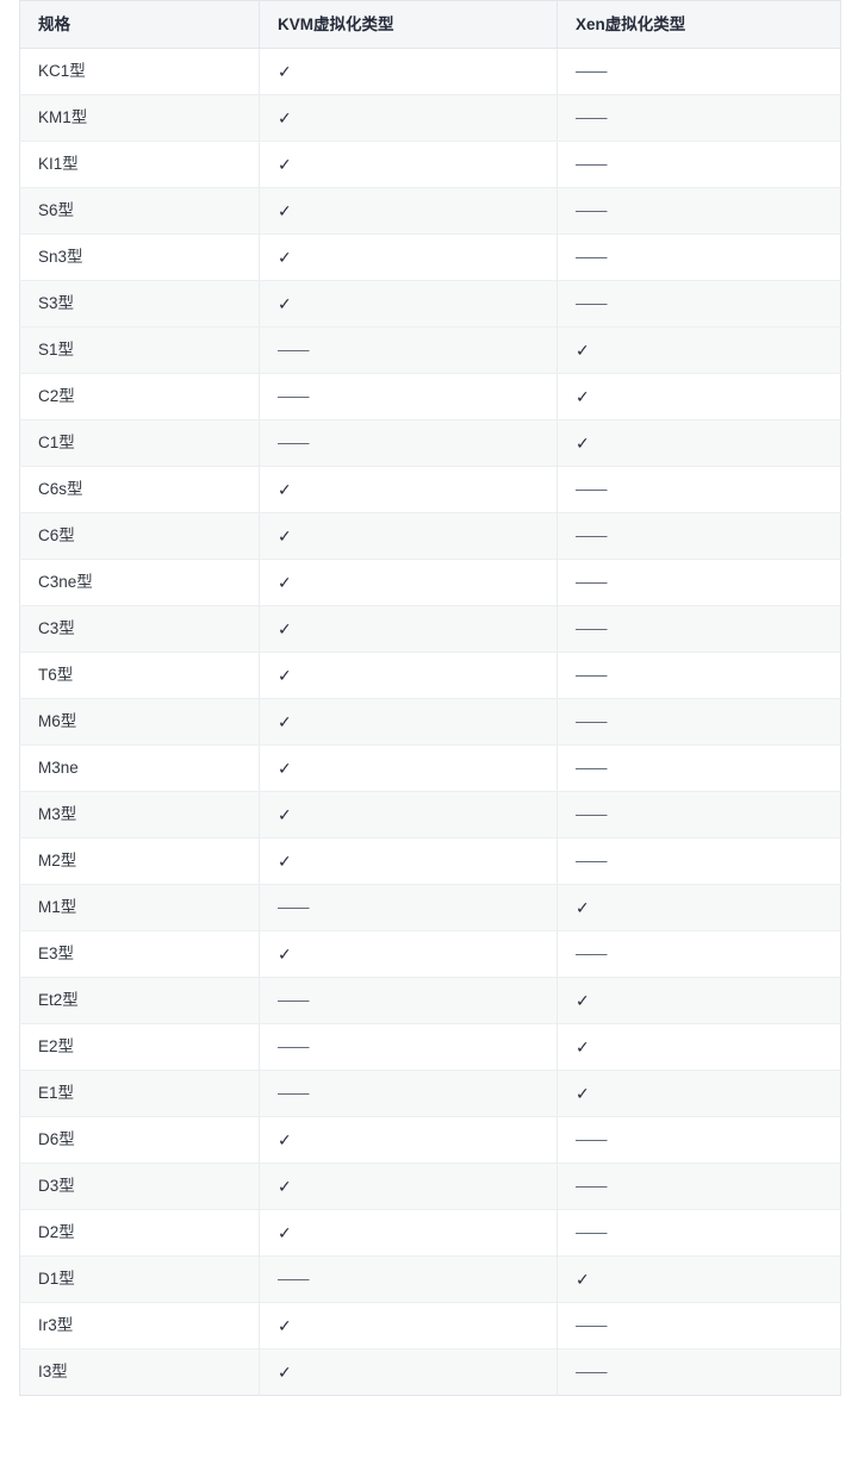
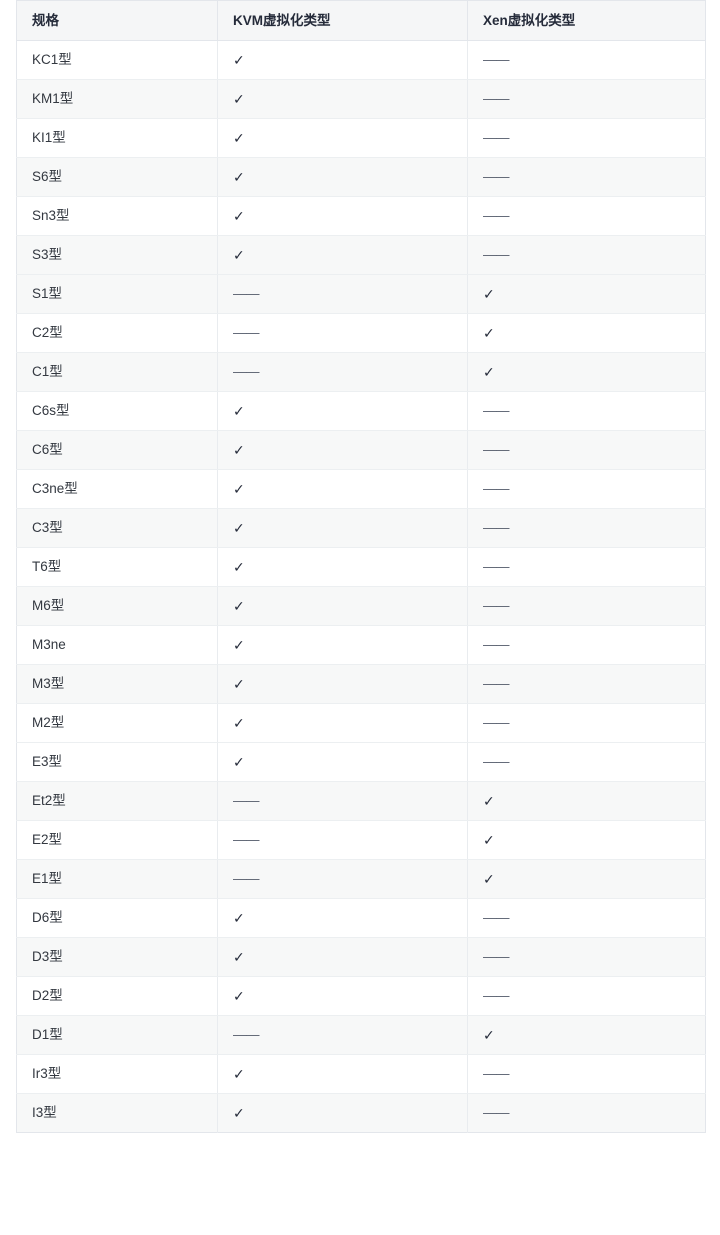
  规格	KVM虚拟化类型	Xen虚拟化类型
  KC1型	✓	——
  KM1型	✓	——
  KI1型	✓	——
  S6型	✓	——
  Sn3型	✓	——
  S3型	✓	——
  S1型	——	✓
  C2型	——	✓
  C1型	——	✓
  C6s型	✓	——
  C6型	✓	——
  C3ne型	✓	——
  C3型	✓	——
  T6型	✓	——
  M6型	✓	——
  M3ne	✓	——
  M3型	✓	——
  M2型	✓	——
- M1型	——	✓
  E3型	✓	——
  Et2型	——	✓
  E2型	——	✓
  E1型	——	✓
  D6型	✓	——
  D3型	✓	——
  D2型	✓	——
  D1型	——	✓
  Ir3型	✓	——
  I3型	✓	——
